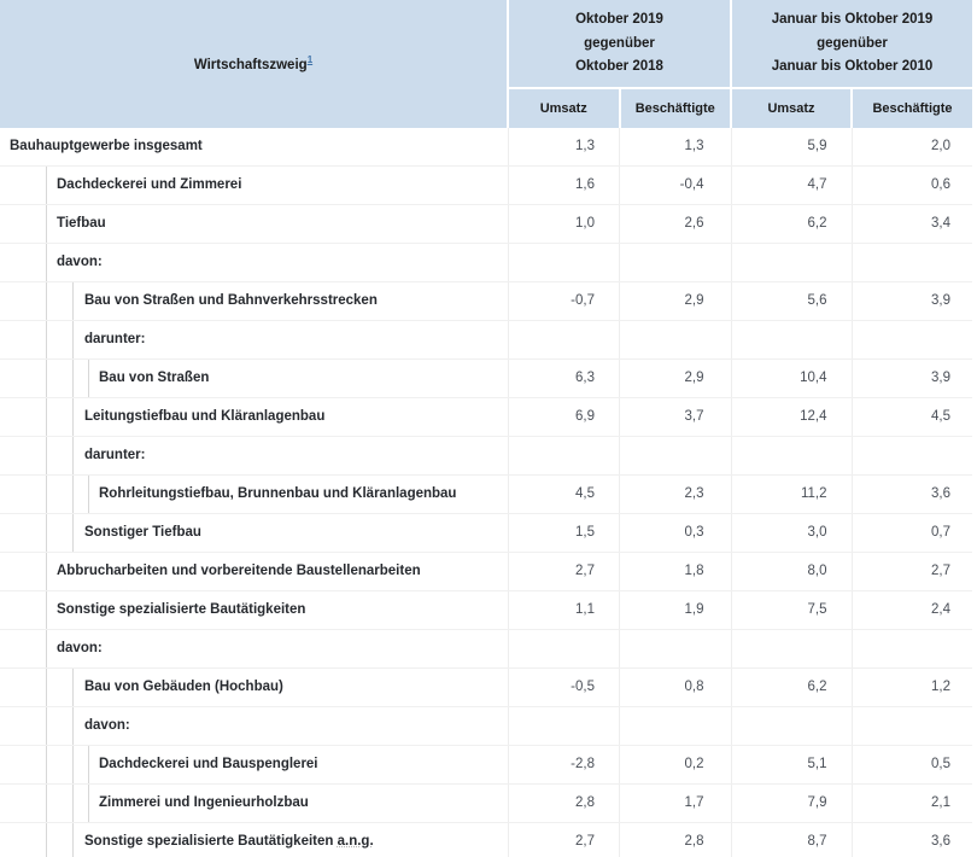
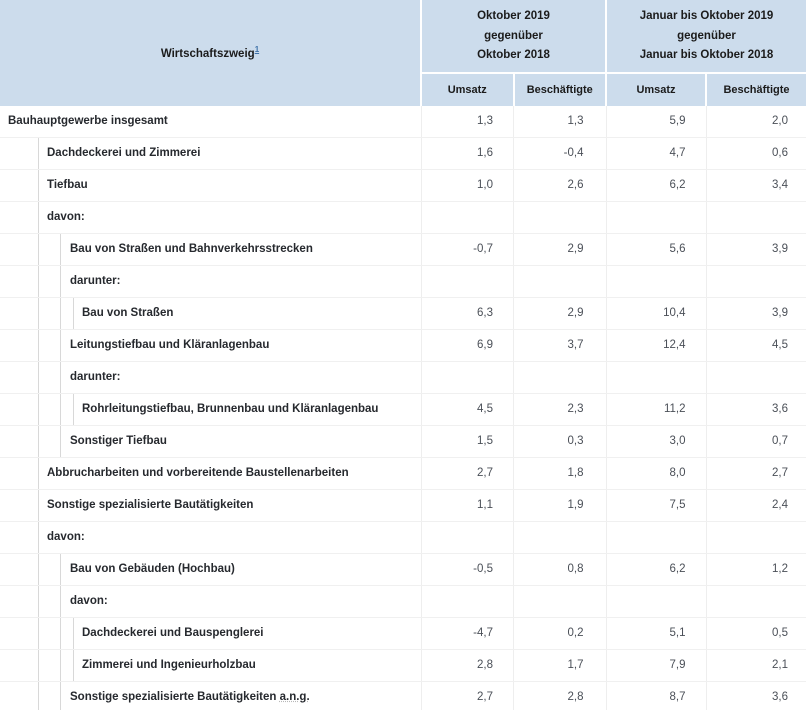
- Wirtschaftszweig1	Oktober 2019 gegenüber Oktober 2018	Januar bis Oktober 2019 gegenüber Januar bis Oktober 2010
+ Wirtschaftszweig1	Oktober 2019 gegenüber Oktober 2018	Januar bis Oktober 2019 gegenüber Januar bis Oktober 2018
  Umsatz	Beschäftigte	Umsatz	Beschäftigte
  Bauhauptgewerbe insgesamt	1,3	1,3	5,9	2,0
  Dachdeckerei und Zimmerei	1,6	-0,4	4,7	0,6
  Tiefbau	1,0	2,6	6,2	3,4
  davon:
  Bau von Straßen und Bahnverkehrsstrecken	-0,7	2,9	5,6	3,9
  darunter:
  Bau von Straßen	6,3	2,9	10,4	3,9
  Leitungstiefbau und Kläranlagenbau	6,9	3,7	12,4	4,5
  darunter:
  Rohrleitungstiefbau, Brunnenbau und Kläranlagenbau	4,5	2,3	11,2	3,6
  Sonstiger Tiefbau	1,5	0,3	3,0	0,7
  Abbrucharbeiten und vorbereitende Baustellenarbeiten	2,7	1,8	8,0	2,7
  Sonstige spezialisierte Bautätigkeiten	1,1	1,9	7,5	2,4
  davon:
  Bau von Gebäuden (Hochbau)	-0,5	0,8	6,2	1,2
  davon:
- Dachdeckerei und Bauspenglerei	-2,8	0,2	5,1	0,5
+ Dachdeckerei und Bauspenglerei	-4,7	0,2	5,1	0,5
  Zimmerei und Ingenieurholzbau	2,8	1,7	7,9	2,1
  Sonstige spezialisierte Bautätigkeiten a.n.g.	2,7	2,8	8,7	3,6
